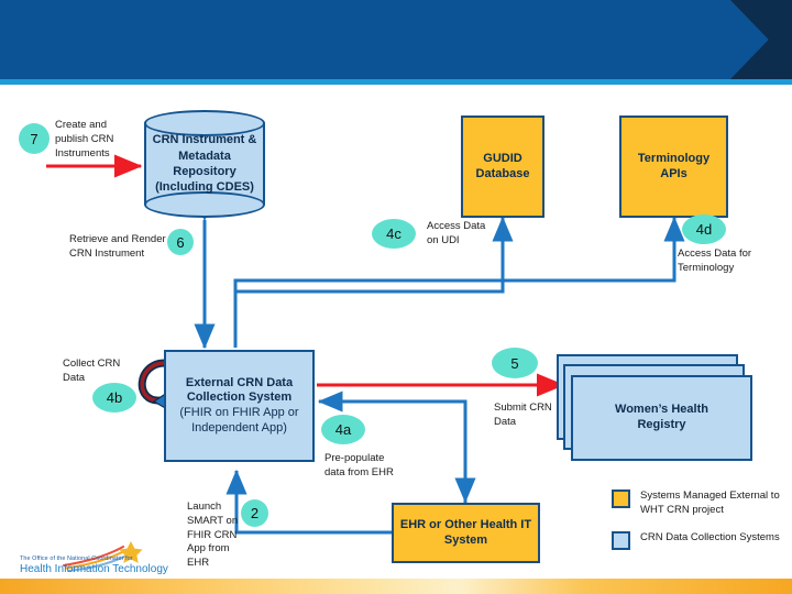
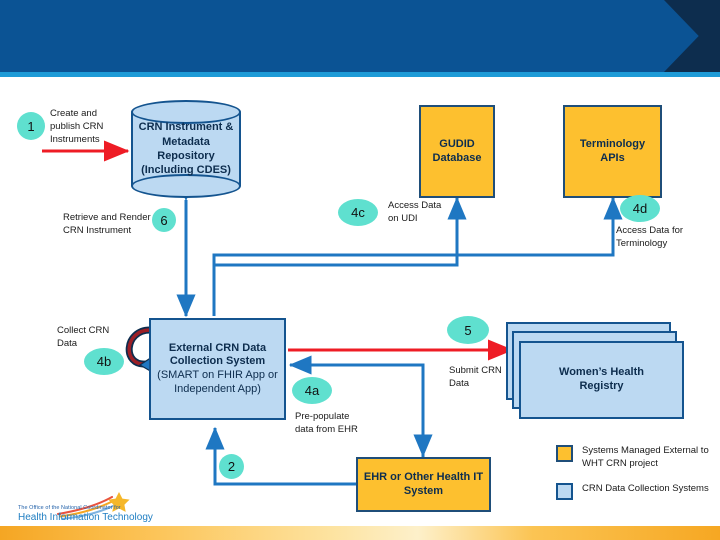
  CRN Instrument &
  Metadata
  Repository
  (Including CDES)
  GUDID
  Database
  Terminology
  APIs
  External CRN Data
  Collection System
- (FHIR on FHIR App or
+ (SMART on FHIR App or
  Independent App)
  Women’s Health
  Registry
  EHR or Other Health IT
  System
- 7
+ 1
  2
  6
  4a
  4b
  4c
  4d
  5
  Create and
  publish CRN
  Instruments
  Retrieve and Render
  CRN Instrument
  Access Data
  on UDI
  Access Data for
  Terminology
  Collect CRN
  Data
  Pre-populate
  data from EHR
- Launch
- SMART on
- FHIR CRN
- App from
- EHR
  Submit CRN
  Data
  Systems Managed External to WHT CRN project
  CRN Data Collection Systems
  Health Information Technology
